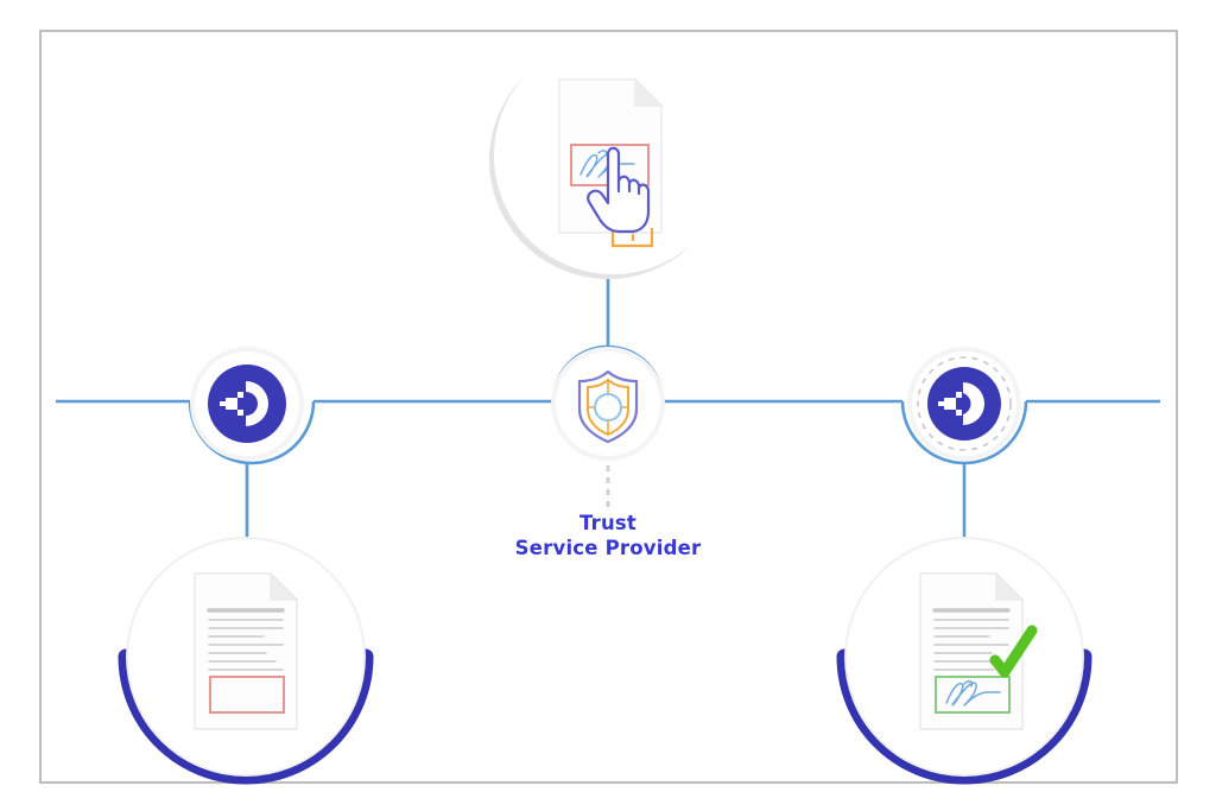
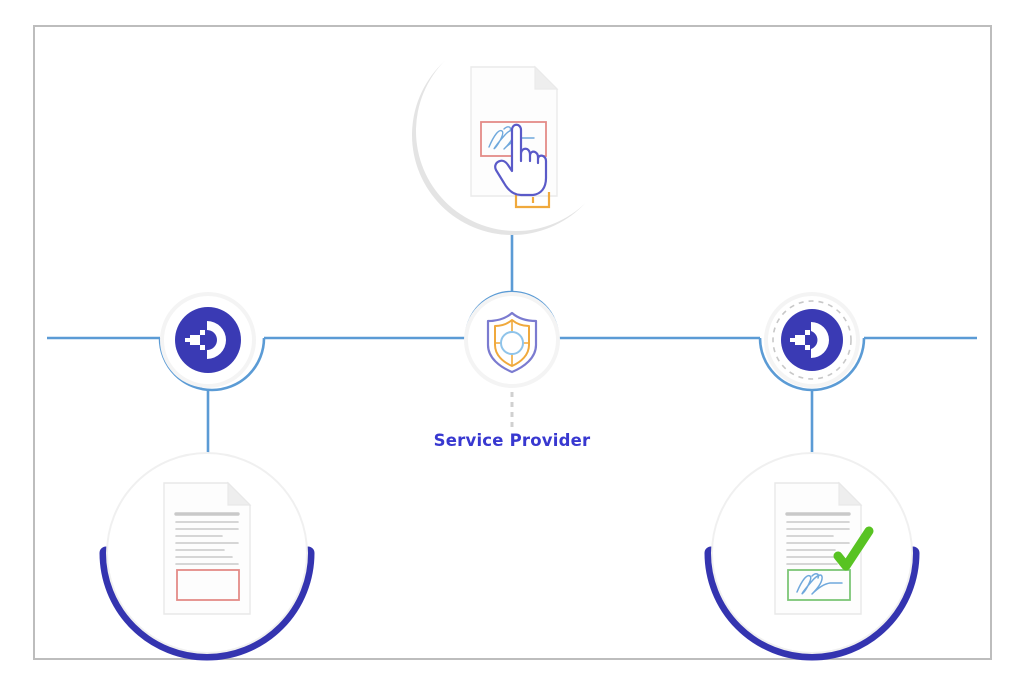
- Trust
  Service Provider
